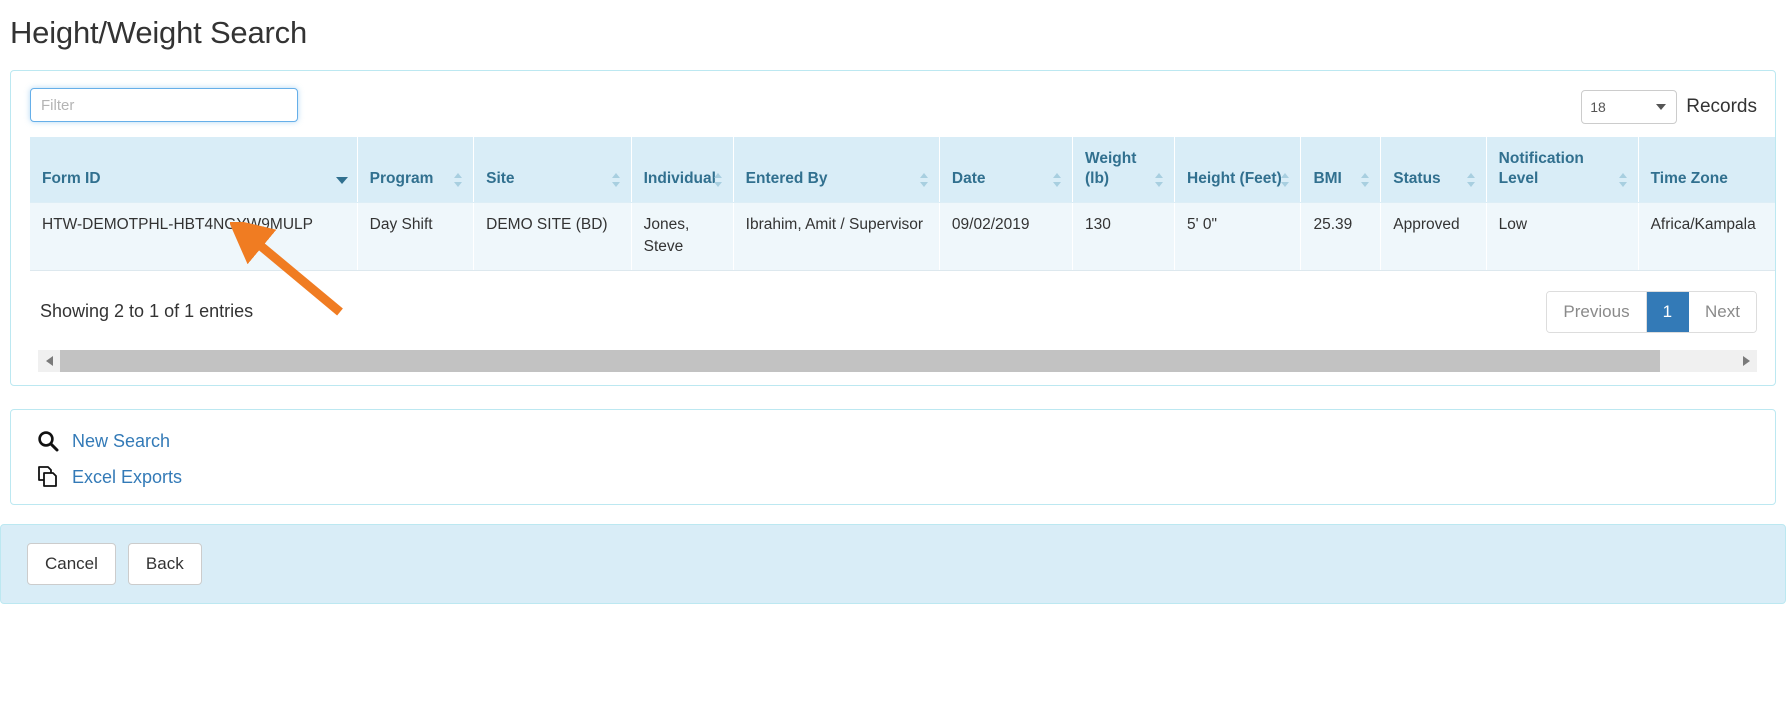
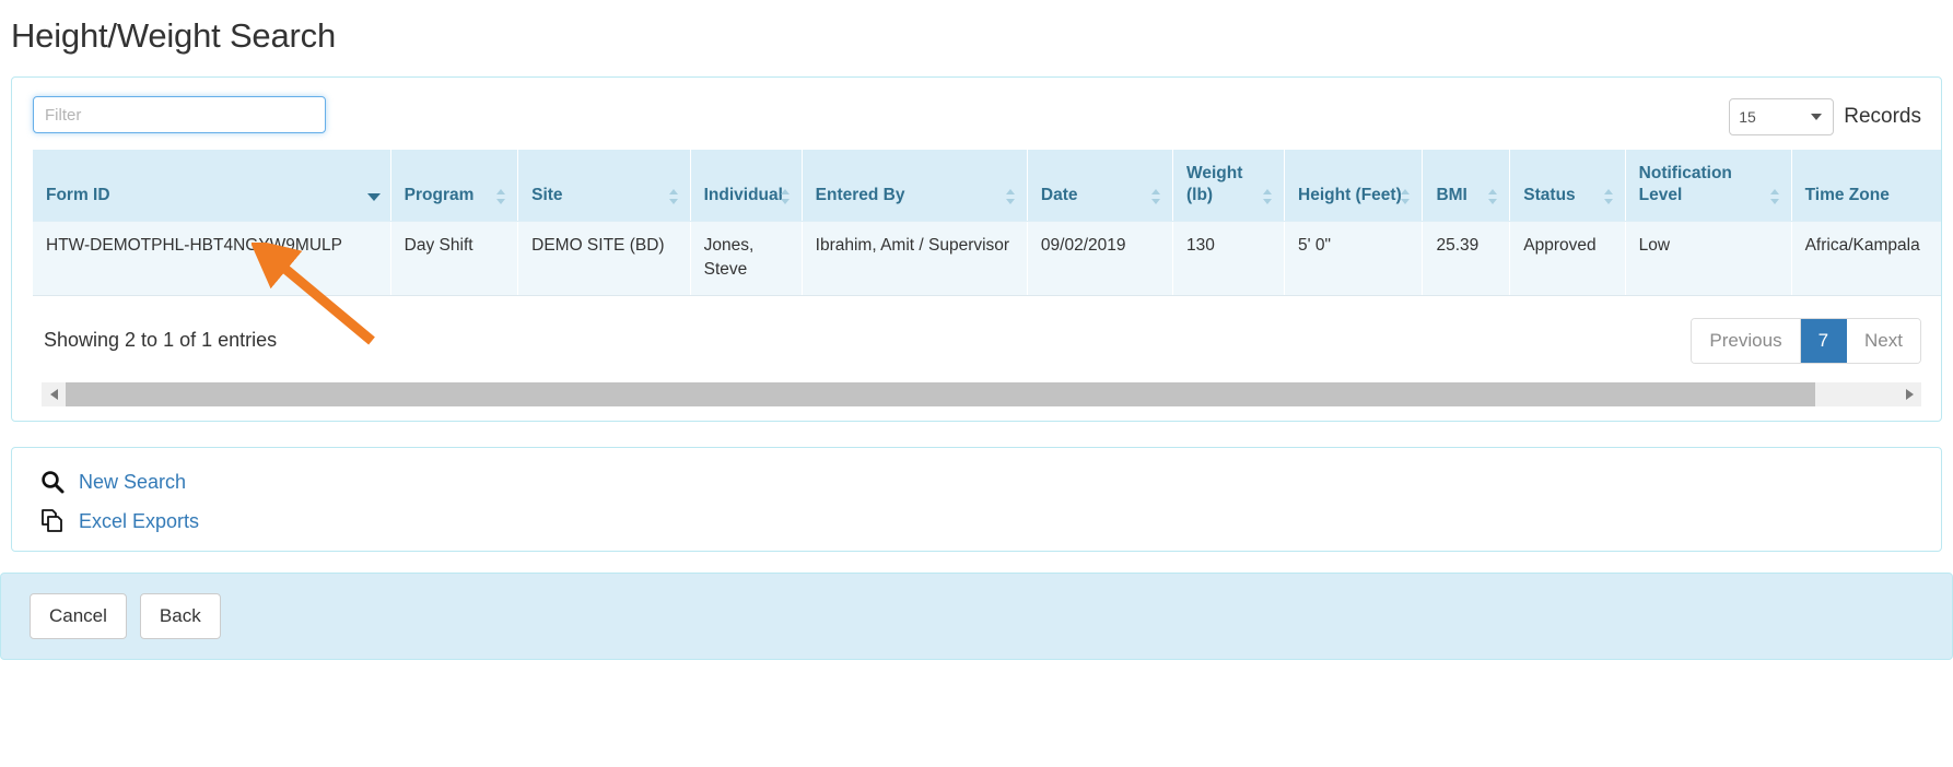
  Height/Weight Search
  Filter
- 18
+ 15
  Records
  Form ID	Program	Site	Individual	Entered By	Date	Weight (lb)	Height (Feet)	BMI	Status	Notification Level	Time Zone
  HTW-DEMOTPHL-HBT4NGYW9MULP	Day Shift	DEMO SITE (BD)	Jones, Steve	Ibrahim, Amit / Supervisor	09/02/2019	130	5' 0"	25.39	Approved	Low	Africa/Kampala
  Showing 2 to 1 of 1 entries
  Previous
- 1
+ 7
  Next
  New Search
  Excel Exports
  Cancel
  Back
